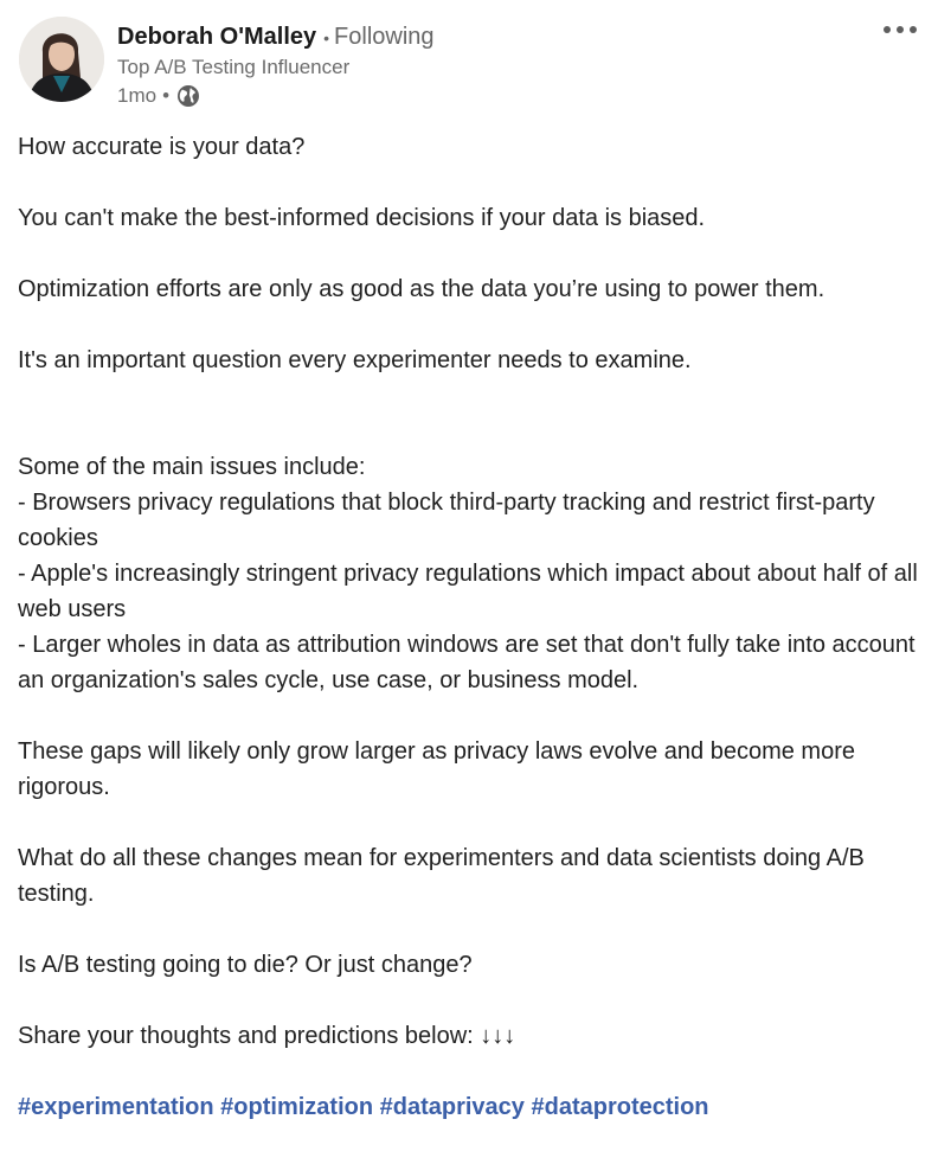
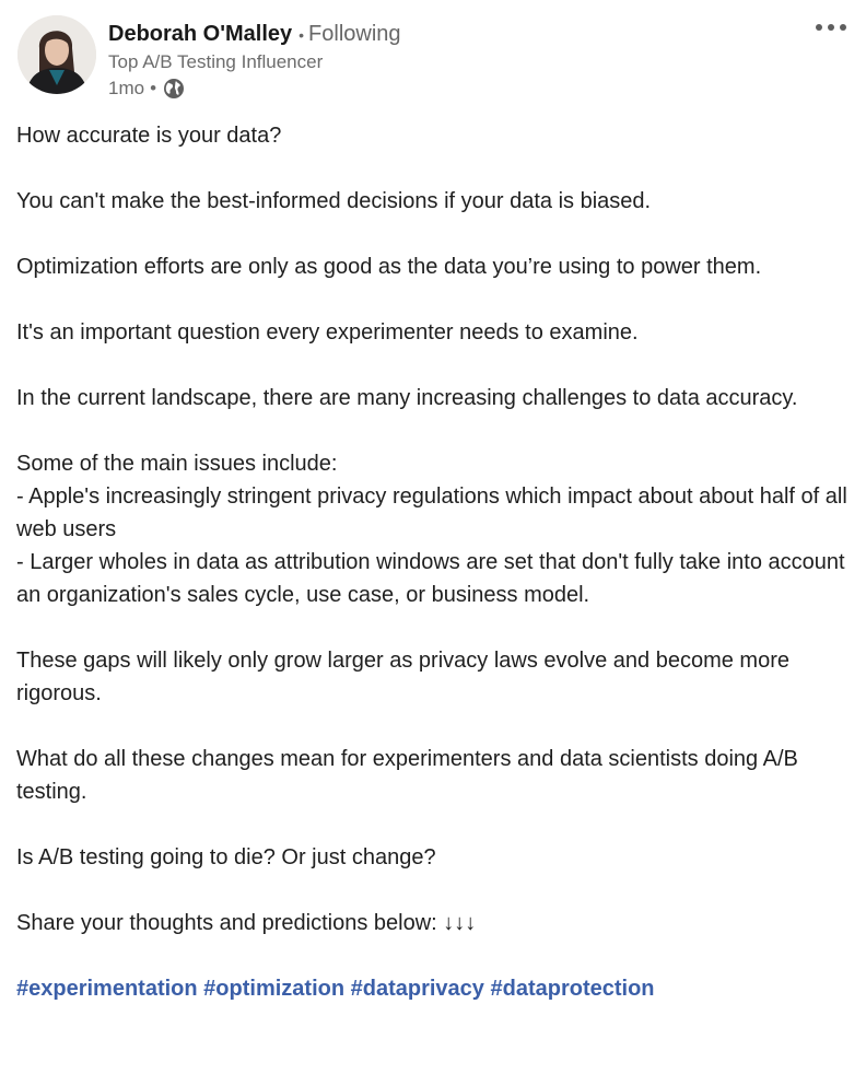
  Deborah O'Malley • Following
  Top A/B Testing Influencer
  1mo
  •
  How accurate is your data?
  You can't make the best-informed decisions if your data is biased.
  Optimization efforts are only as good as the data you’re using to power them.
  It's an important question every experimenter needs to examine.
+ In the current landscape, there are many increasing challenges to data accuracy.
  Some of the main issues include:
- - Browsers privacy regulations that block third-party tracking and restrict first-party cookies
  - Apple's increasingly stringent privacy regulations which impact about about half of all web users
  - Larger wholes in data as attribution windows are set that don't fully take into account an organization's sales cycle, use case, or business model.
  These gaps will likely only grow larger as privacy laws evolve and become more rigorous.
  What do all these changes mean for experimenters and data scientists doing A/B testing.
  Is A/B testing going to die? Or just change?
  Share your thoughts and predictions below: ↓↓↓
  #experimentation #optimization #dataprivacy #dataprotection
